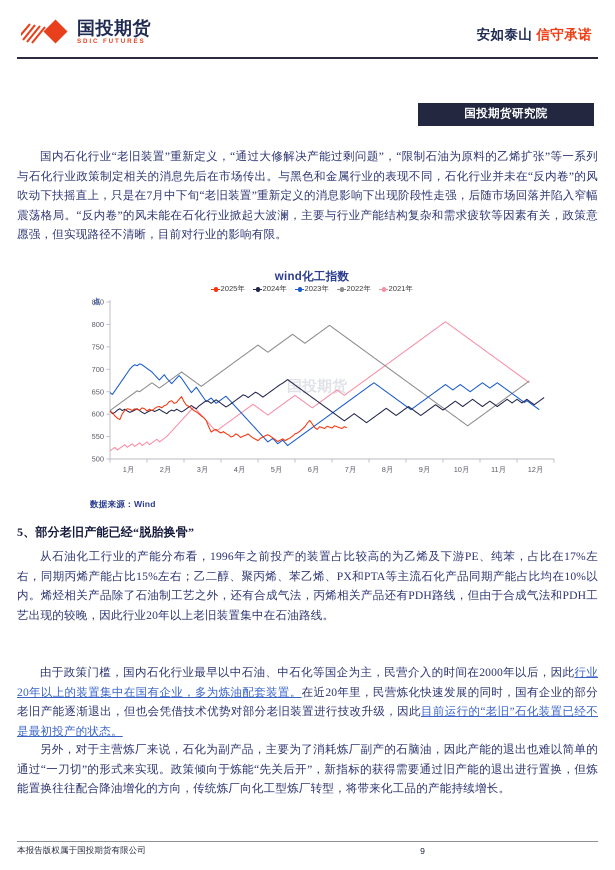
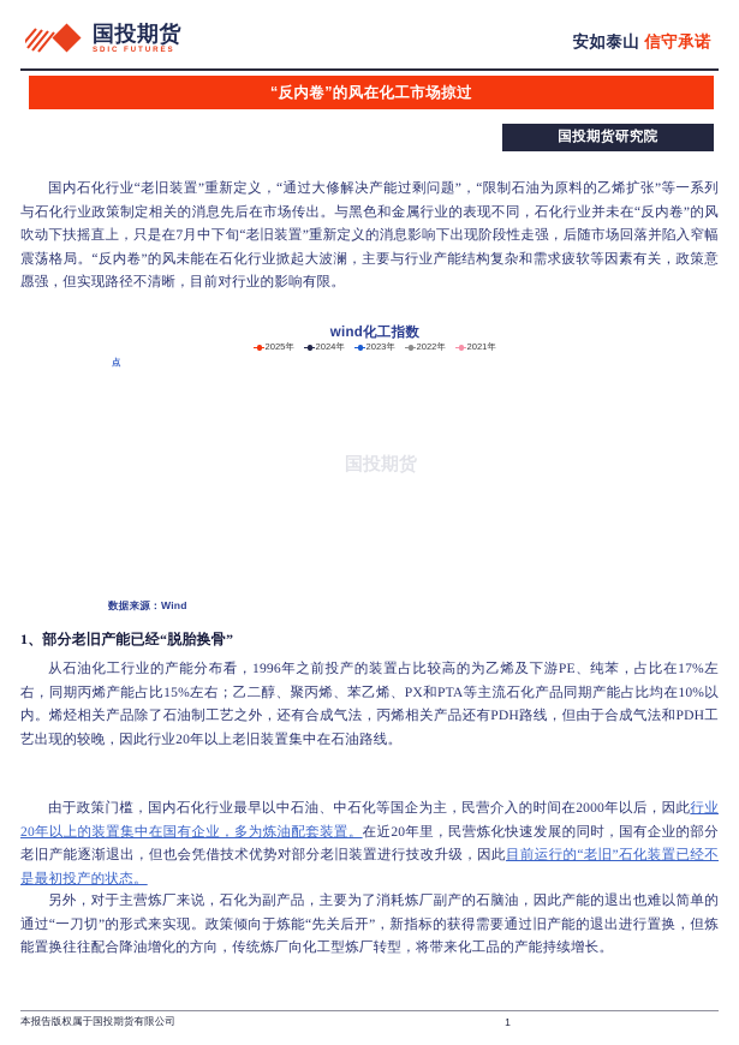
  国投期货
  安如泰山 信守承诺
+ “反内卷”的风在化工市场掠过
  国投期货研究院
  国内石化行业“老旧装置”重新定义，“通过大修解决产能过剩问题”，“限制石油为原料的乙烯扩张”等一系列与石化行业政策制定相关的消息先后在市场传出。与黑色和金属行业的表现不同，石化行业并未在“反内卷”的风吹动下扶摇直上，只是在7月中下旬“老旧装置”重新定义的消息影响下出现阶段性走强，后随市场回落并陷入窄幅震荡格局。“反内卷”的风未能在石化行业掀起大波澜，主要与行业产能结构复杂和需求疲软等因素有关，政策意愿强，但实现路径不清晰，目前对行业的影响有限。
  wind化工指数
  2025年
  2024年
  2023年
  2022年
  2021年
  点
  国投期货
- 500
- 550
- 600
- 650
- 700
- 750
- 800
- 850
- 1月
- 2月
- 3月
- 4月
- 5月
- 6月
- 7月
- 8月
- 9月
- 10月
- 11月
- 12月
  数据来源：Wind
- 5、部分老旧产能已经“脱胎换骨”
+ 1、部分老旧产能已经“脱胎换骨”
  从石油化工行业的产能分布看，1996年之前投产的装置占比较高的为乙烯及下游PE、纯苯，占比在17%左右，同期丙烯产能占比15%左右；乙二醇、聚丙烯、苯乙烯、PX和PTA等主流石化产品同期产能占比均在10%以内。烯烃相关产品除了石油制工艺之外，还有合成气法，丙烯相关产品还有PDH路线，但由于合成气法和PDH工艺出现的较晚，因此行业20年以上老旧装置集中在石油路线。
  由于政策门槛，国内石化行业最早以中石油、中石化等国企为主，民营介入的时间在2000年以后，因此行业20年以上的装置集中在国有企业，多为炼油配套装置。在近20年里，民营炼化快速发展的同时，国有企业的部分老旧产能逐渐退出，但也会凭借技术优势对部分老旧装置进行技改升级，因此目前运行的“老旧”石化装置已经不是最初投产的状态。
  另外，对于主营炼厂来说，石化为副产品，主要为了消耗炼厂副产的石脑油，因此产能的退出也难以简单的通过“一刀切”的形式来实现。政策倾向于炼能“先关后开”，新指标的获得需要通过旧产能的退出进行置换，但炼能置换往往配合降油增化的方向，传统炼厂向化工型炼厂转型，将带来化工品的产能持续增长。
  本报告版权属于国投期货有限公司
- 9
+ 1
